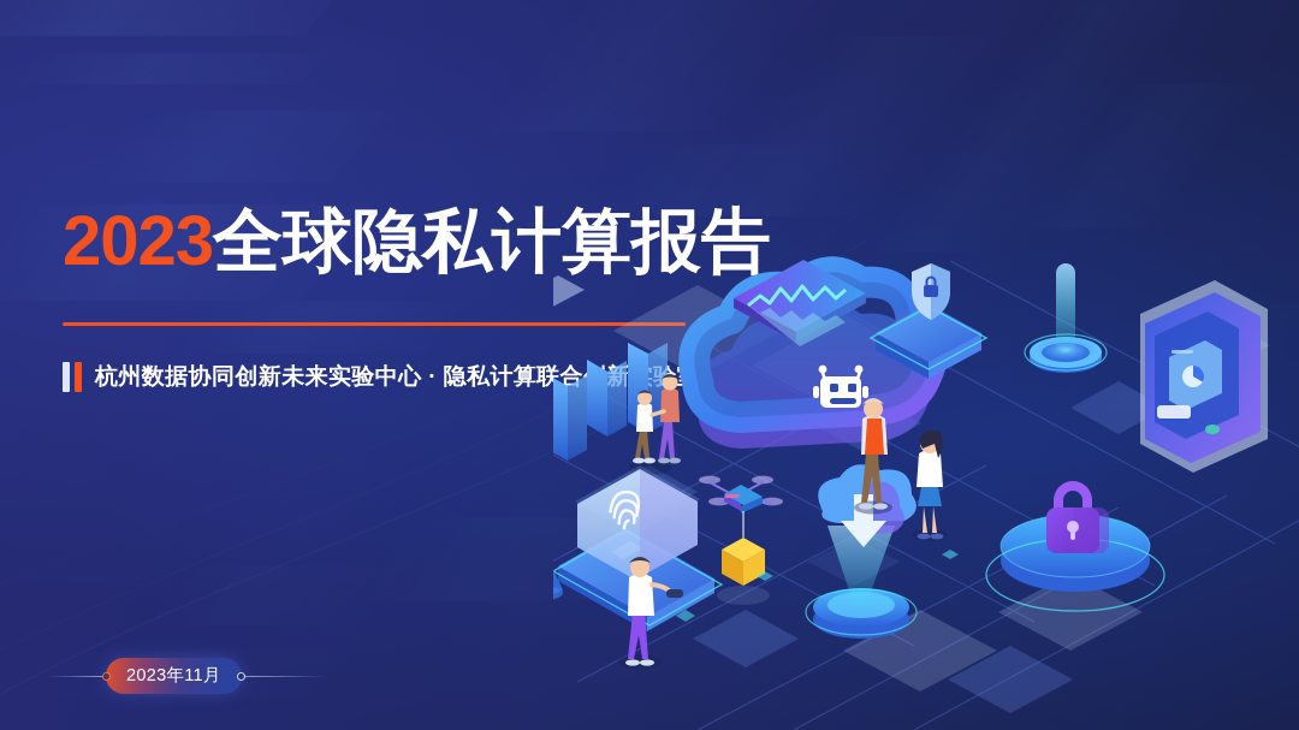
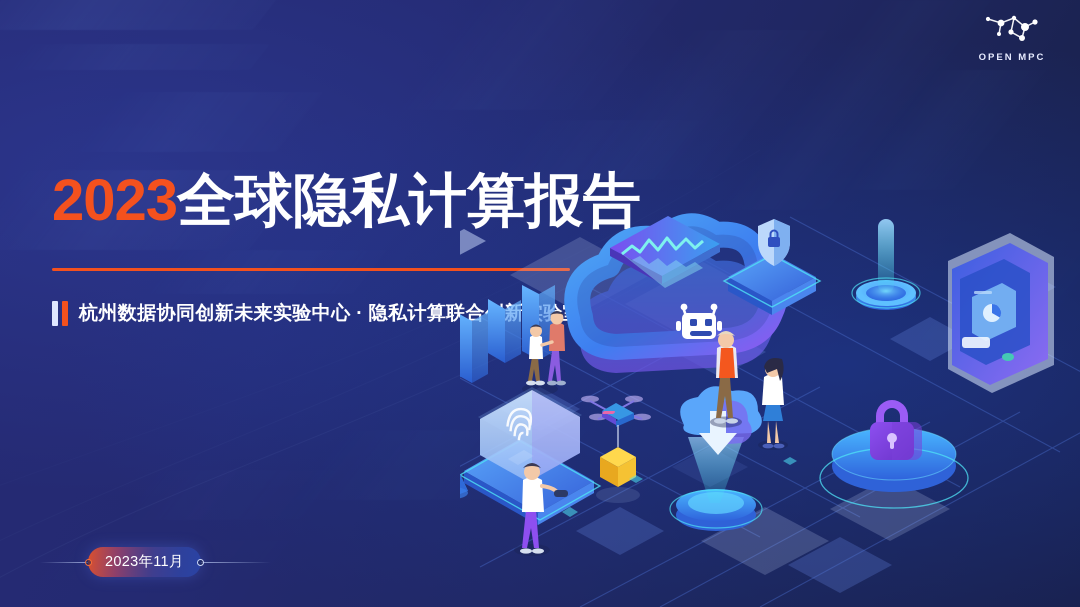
+ OPEN MPC
  2023全球隐私计算报告
  杭州数据协同创新未来实验中心 · 隐私计算联合新
  2023年11月
